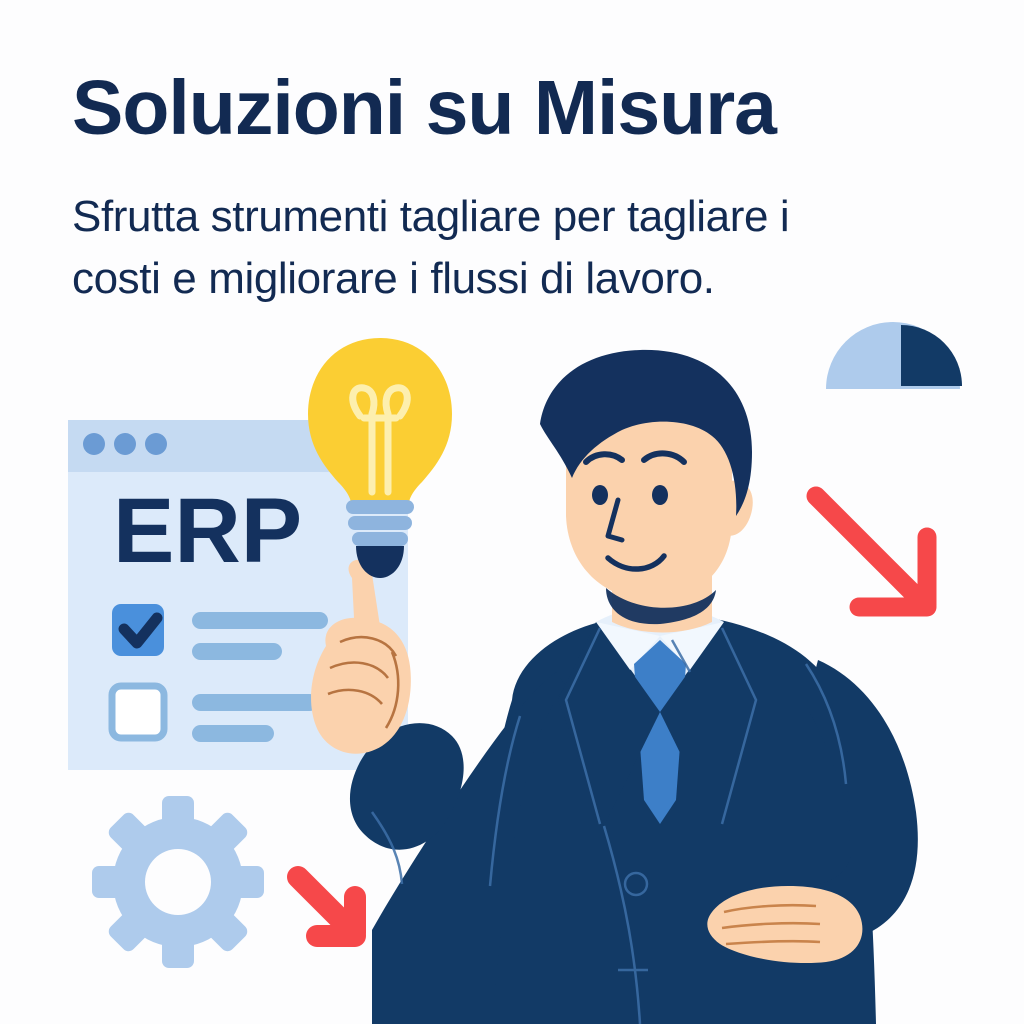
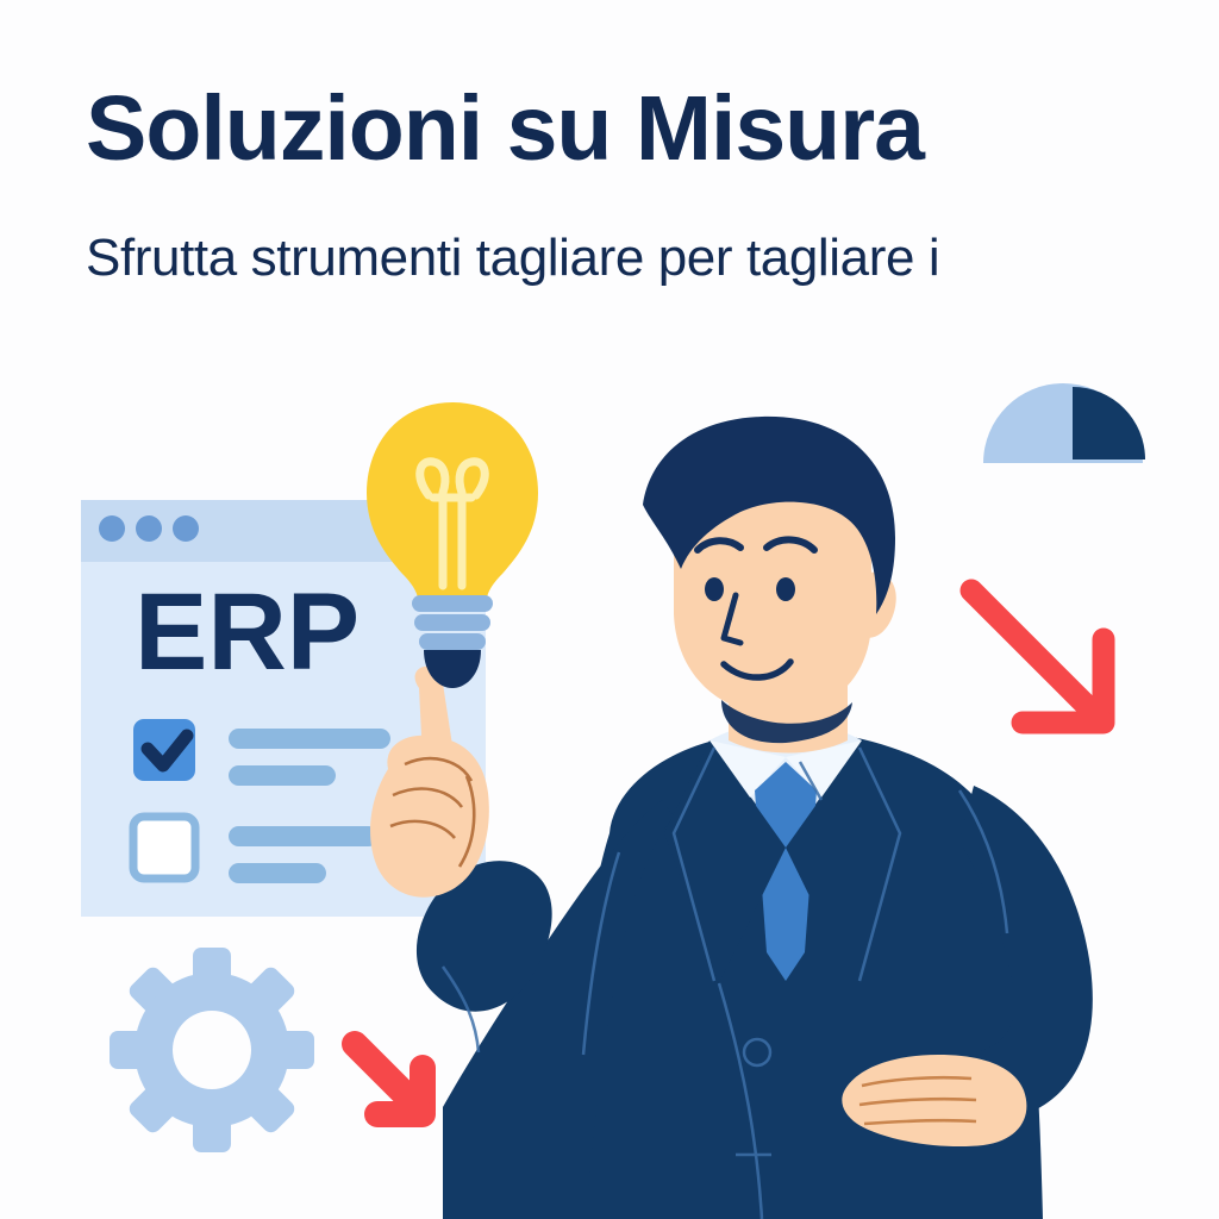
  Soluzioni su Misura
  Sfrutta strumenti tagliare per tagliare i
- costi e migliorare i flussi di lavoro.
  ERP
